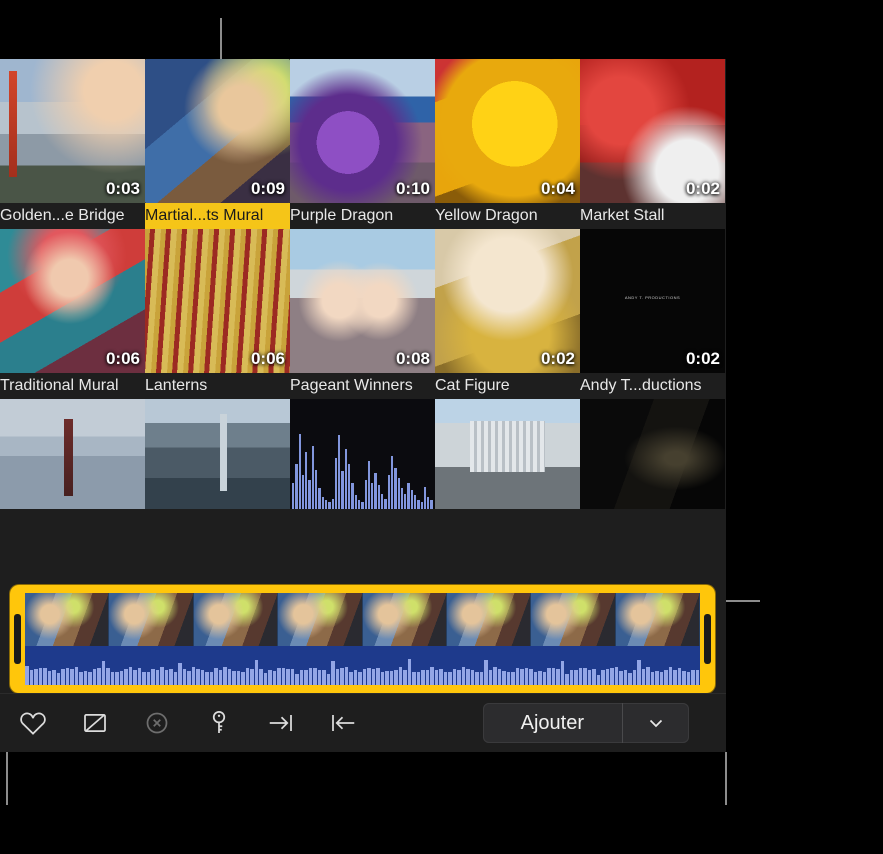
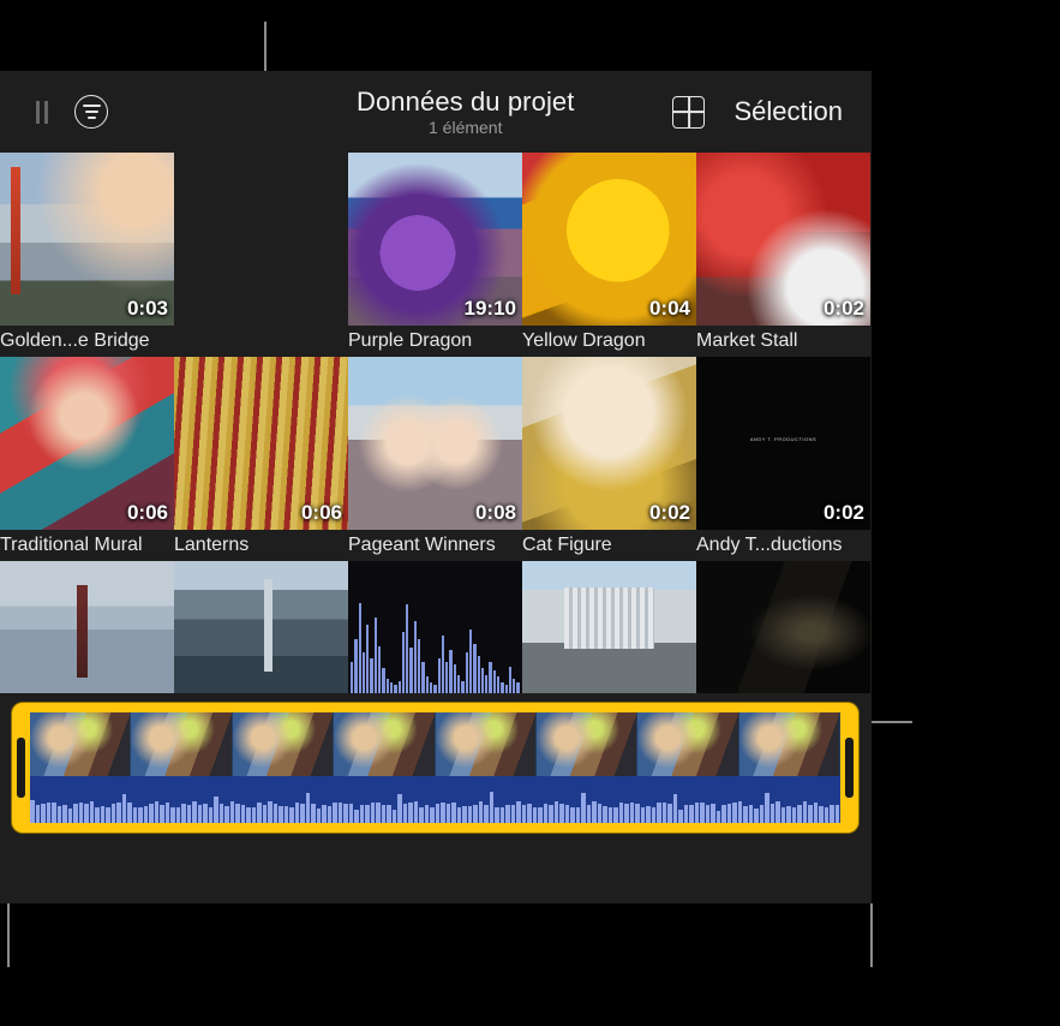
+ Données du projet
+ 1 élément
+ Sélection
  0:03
  Golden...e Bridge
- 0:09
- Martial...ts Mural
- 0:10
+ 19:10
  Purple Dragon
  0:04
  Yellow Dragon
  0:02
  Market Stall
  0:06
  Traditional Mural
  0:06
  Lanterns
  0:08
  Pageant Winners
  0:02
  Cat Figure
  0:02
  Andy T...ductions
- Ajouter
